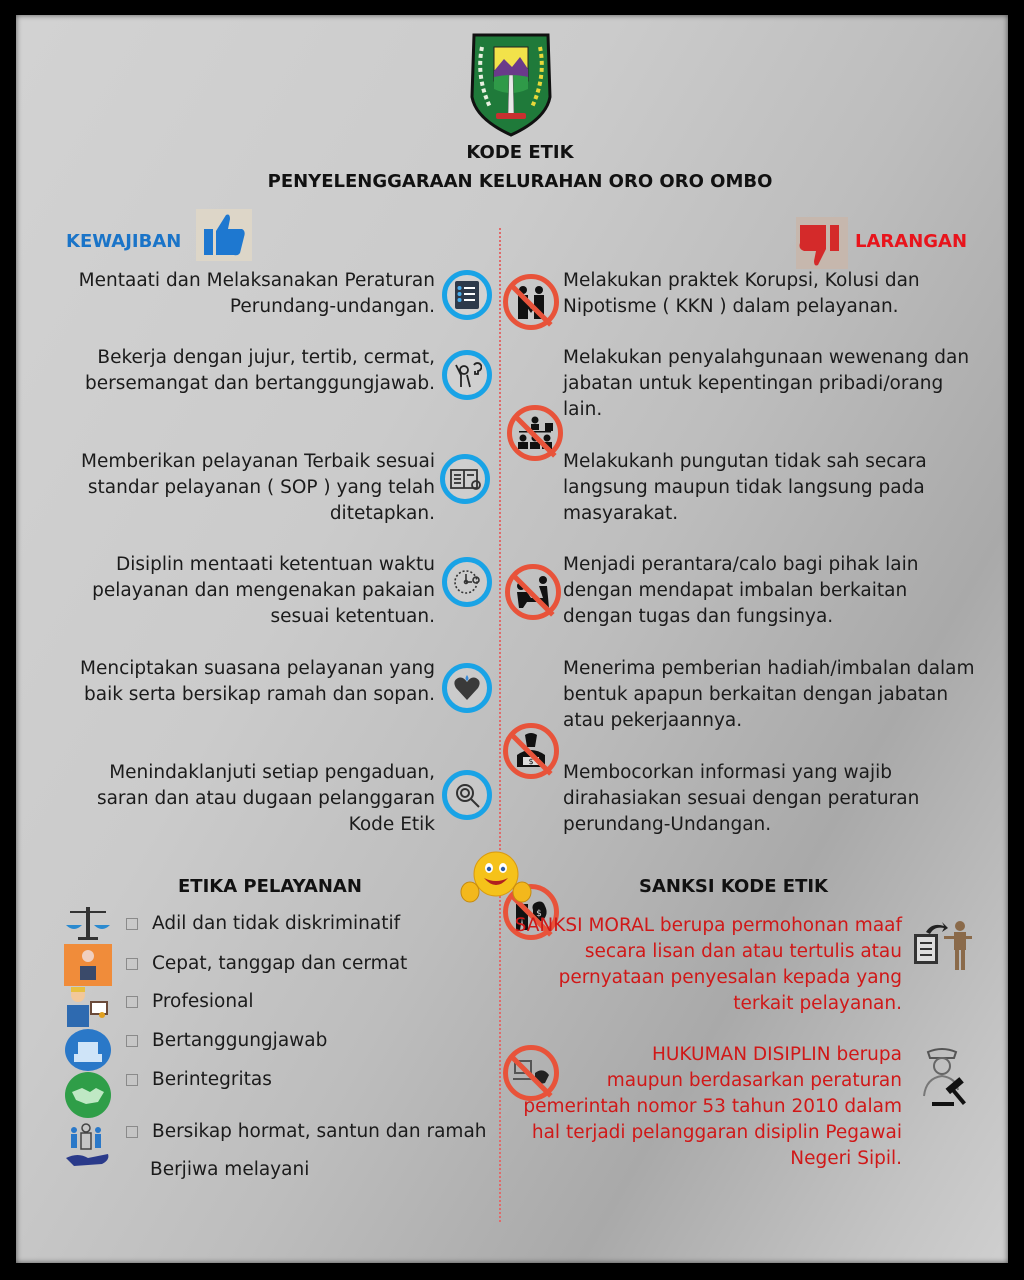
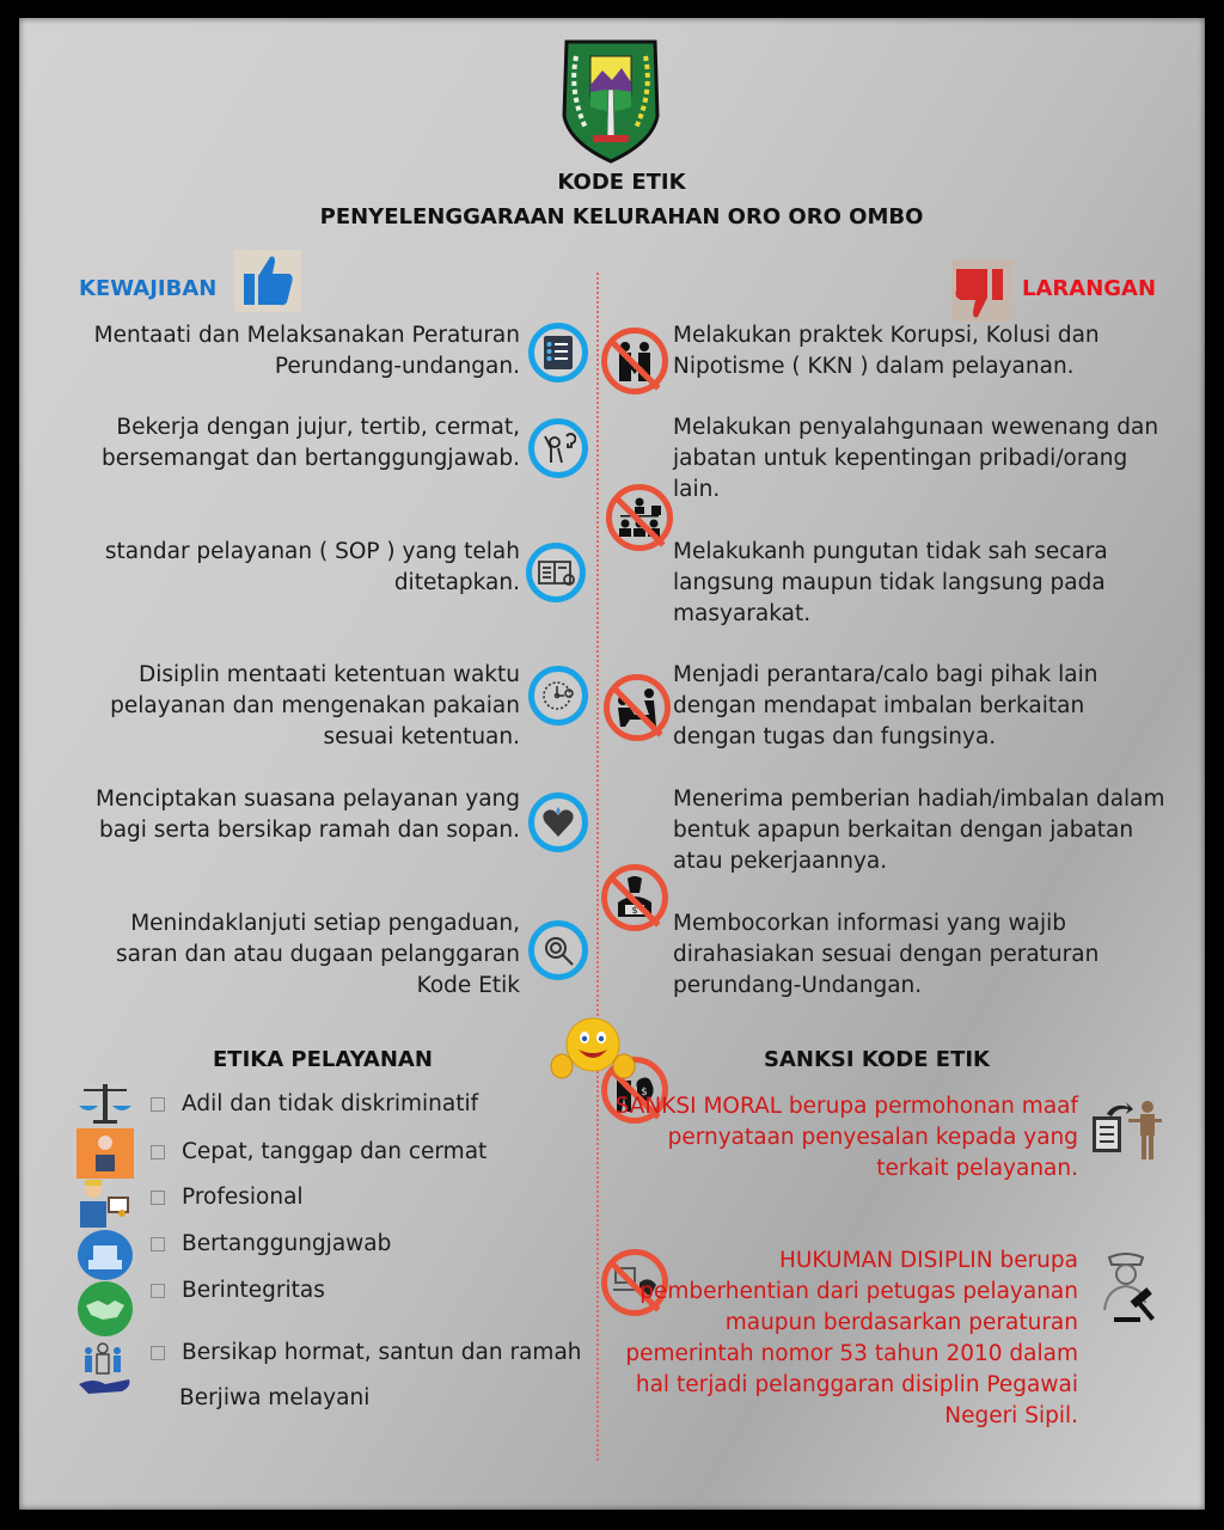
  KODE ETIK
  PENYELENGGARAAN KELURAHAN ORO ORO OMBO
  KEWAJIBAN
  LARANGAN
  Mentaati dan Melaksanakan Peraturan
  Perundang-undangan.
  Bekerja dengan jujur, tertib, cermat,
  bersemangat dan bertanggungjawab.
- Memberikan pelayanan Terbaik sesuai
  standar pelayanan ( SOP ) yang telah
  ditetapkan.
  Disiplin mentaati ketentuan waktu
  pelayanan dan mengenakan pakaian
  sesuai ketentuan.
  Menciptakan suasana pelayanan yang
- baik serta bersikap ramah dan sopan.
+ bagi serta bersikap ramah dan sopan.
  Menindaklanjuti setiap pengaduan,
  saran dan atau dugaan pelanggaran
  Kode Etik
  Melakukan praktek Korupsi, Kolusi dan
  Nipotisme ( KKN ) dalam pelayanan.
  Melakukan penyalahgunaan wewenang dan
  jabatan untuk kepentingan pribadi/orang
  lain.
  Melakukanh pungutan tidak sah secara
  langsung maupun tidak langsung pada
  masyarakat.
  $
  Menjadi perantara/calo bagi pihak lain
  dengan mendapat imbalan berkaitan
  dengan tugas dan fungsinya.
  $
  Menerima pemberian hadiah/imbalan dalam
  bentuk apapun berkaitan dengan jabatan
  atau pekerjaannya.
  Membocorkan informasi yang wajib
  dirahasiakan sesuai dengan peraturan
  perundang-Undangan.
  ETIKA PELAYANAN
  Adil dan tidak diskriminatif
  Cepat, tanggap dan cermat
  Profesional
  Bertanggungjawab
  Berintegritas
  Bersikap hormat, santun dan ramah
  Berjiwa melayani
  SANKSI KODE ETIK
  SANKSI MORAL berupa permohonan maaf
- secara lisan dan atau tertulis atau
  pernyataan penyesalan kepada yang
  terkait pelayanan.
  HUKUMAN DISIPLIN berupa
+ pemberhentian dari petugas pelayanan
  maupun berdasarkan peraturan
  pemerintah nomor 53 tahun 2010 dalam
  hal terjadi pelanggaran disiplin Pegawai
  Negeri Sipil.
